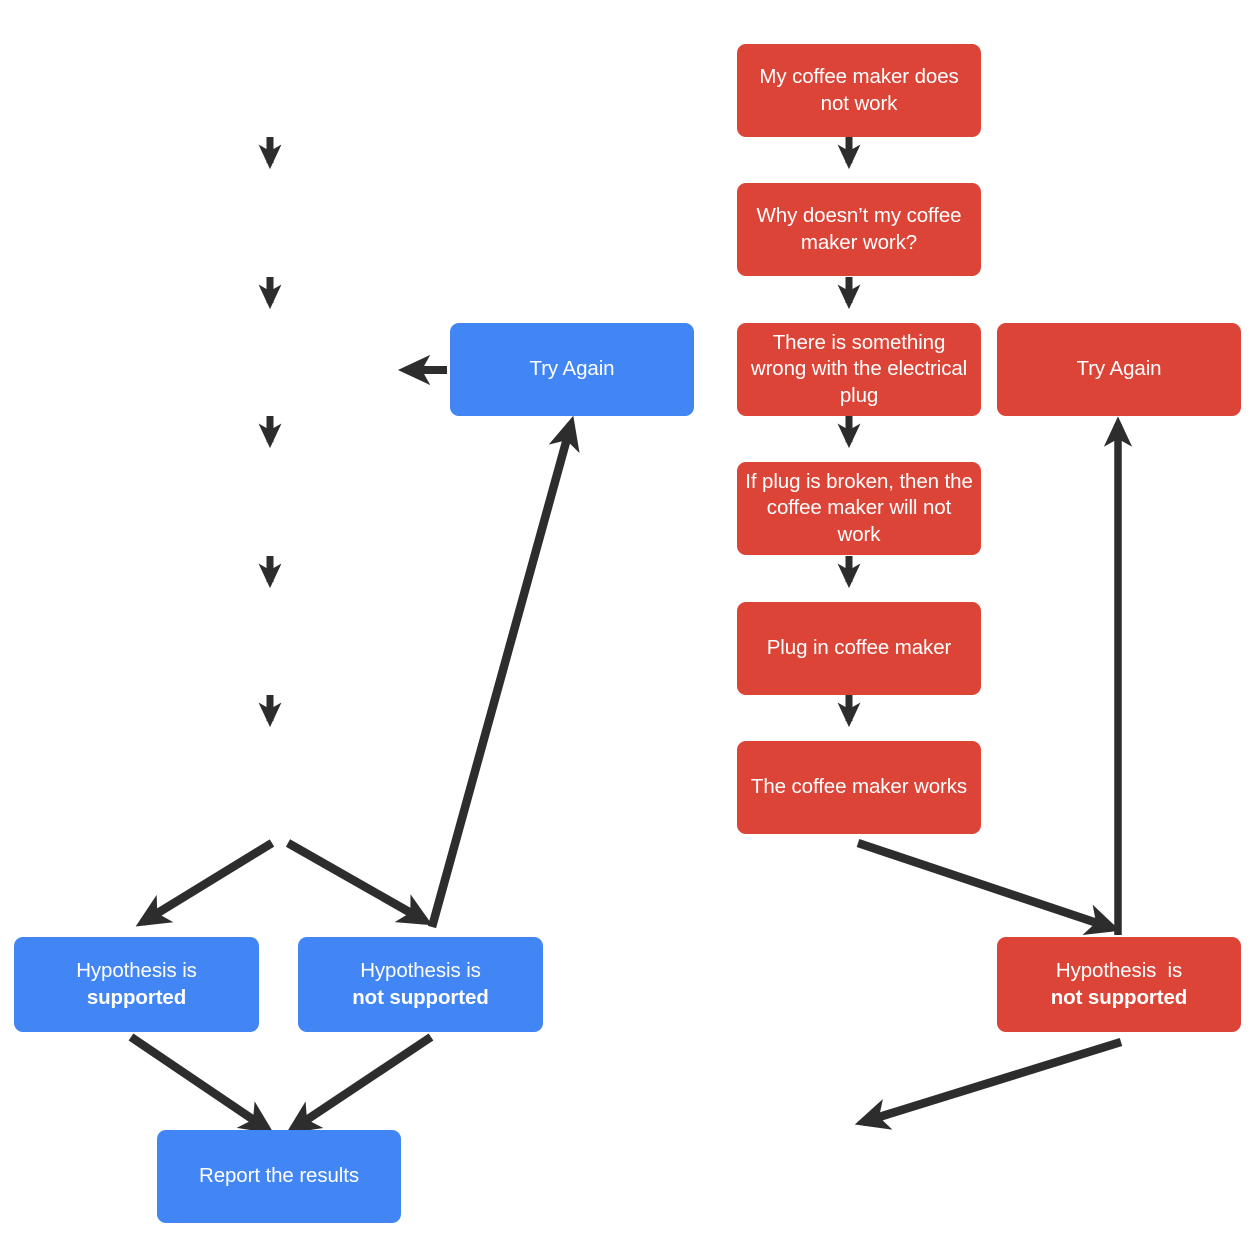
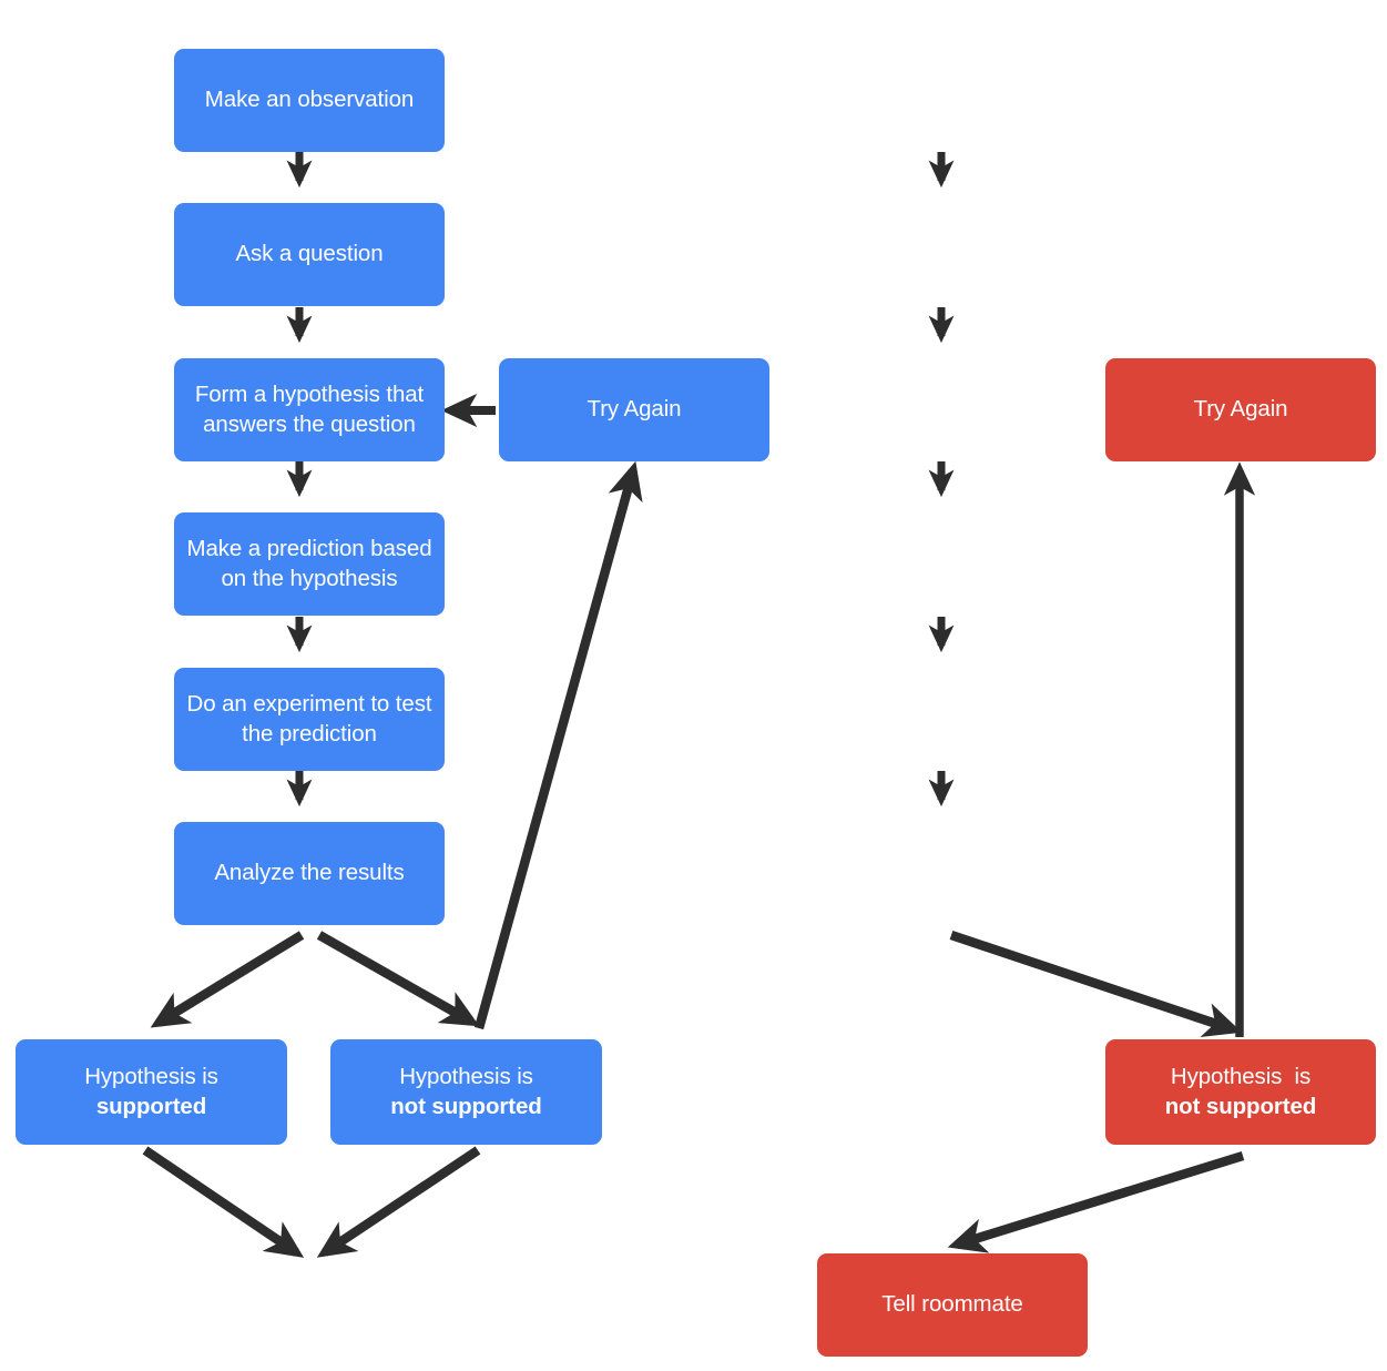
+ Make an observation
+ Ask a question
+ Form a hypothesis that answers the question
+ Make a prediction based on the hypothesis
+ Do an experiment to test the prediction
+ Analyze the results
  Hypothesis is
  supported
  Hypothesis is
  not supported
- Report the results
  Try Again
- My coffee maker does not work
- Why doesn’t my coffee maker work?
- There is something wrong with the electrical plug
- If plug is broken, then the coffee maker will not work
- Plug in coffee maker
- The coffee maker works
  Hypothesis is
  not supported
+ Tell roommate
  Try Again
